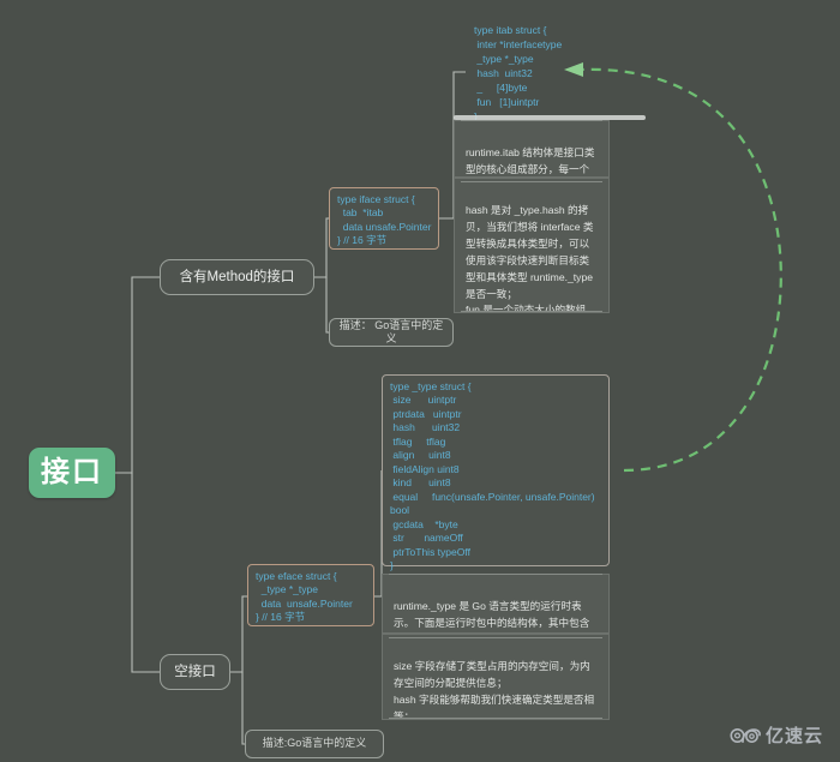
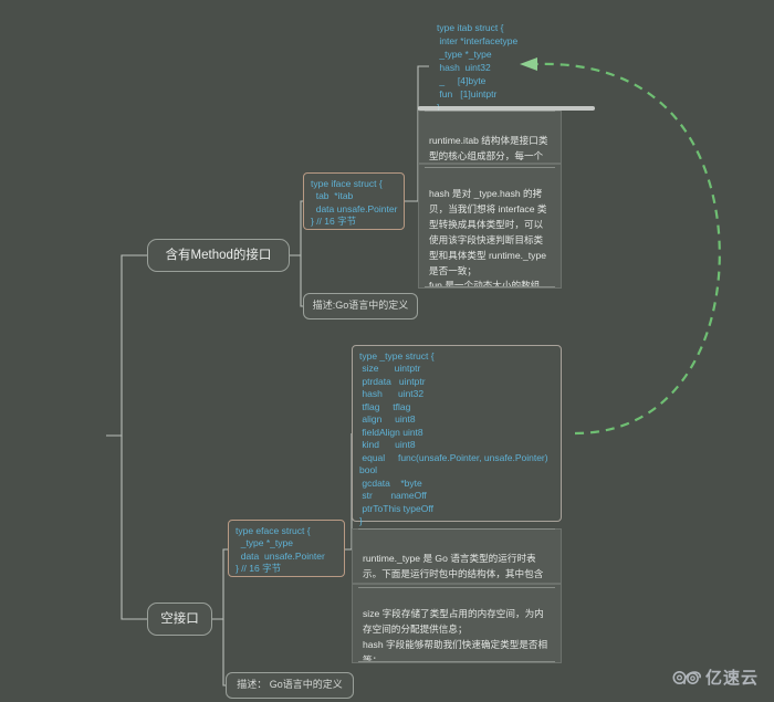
- 接口
  含有Method的接口
  空接口
  type iface struct {
  tab *itab
  data unsafe.Pointer
  } // 16 字节
- 描述： Go语言中的定义
+ 描述:Go语言中的定义
  type itab struct {
  inter *interfacetype
  _type *_type
  hash uint32
  _ [4]byte
  fun [1]uintptr
  }
  hash 是对 _type.hash 的拷贝，当我们想将 interface 类型转换成具体类型时，可以使用该字段快速判断目标类型和具体类型 runtime._type 是否一致；
  type _type struct {
  size uintptr
  ptrdata uintptr
  hash uint32
  tflag tflag
  align uint8
  fieldAlign uint8
  kind uint8
  equal func(unsafe.Pointer, unsafe.Pointer)
  bool
  gcdata *byte
  str nameOff
  ptrToThis typeOff
  }
  type eface struct {
  _type *_type
  data unsafe.Pointer
  } // 16 字节
  runtime._type 是 Go 语言类型的运行时表示。下面是运行时包中的结构体，其中包含
  size 字段存储了类型占用的内存空间，为内存空间的分配提供信息；
  hash 字段能够帮助我们快速确定类型是否相等；
- 描述:Go语言中的定义
+ 描述： Go语言中的定义
  亿速云
